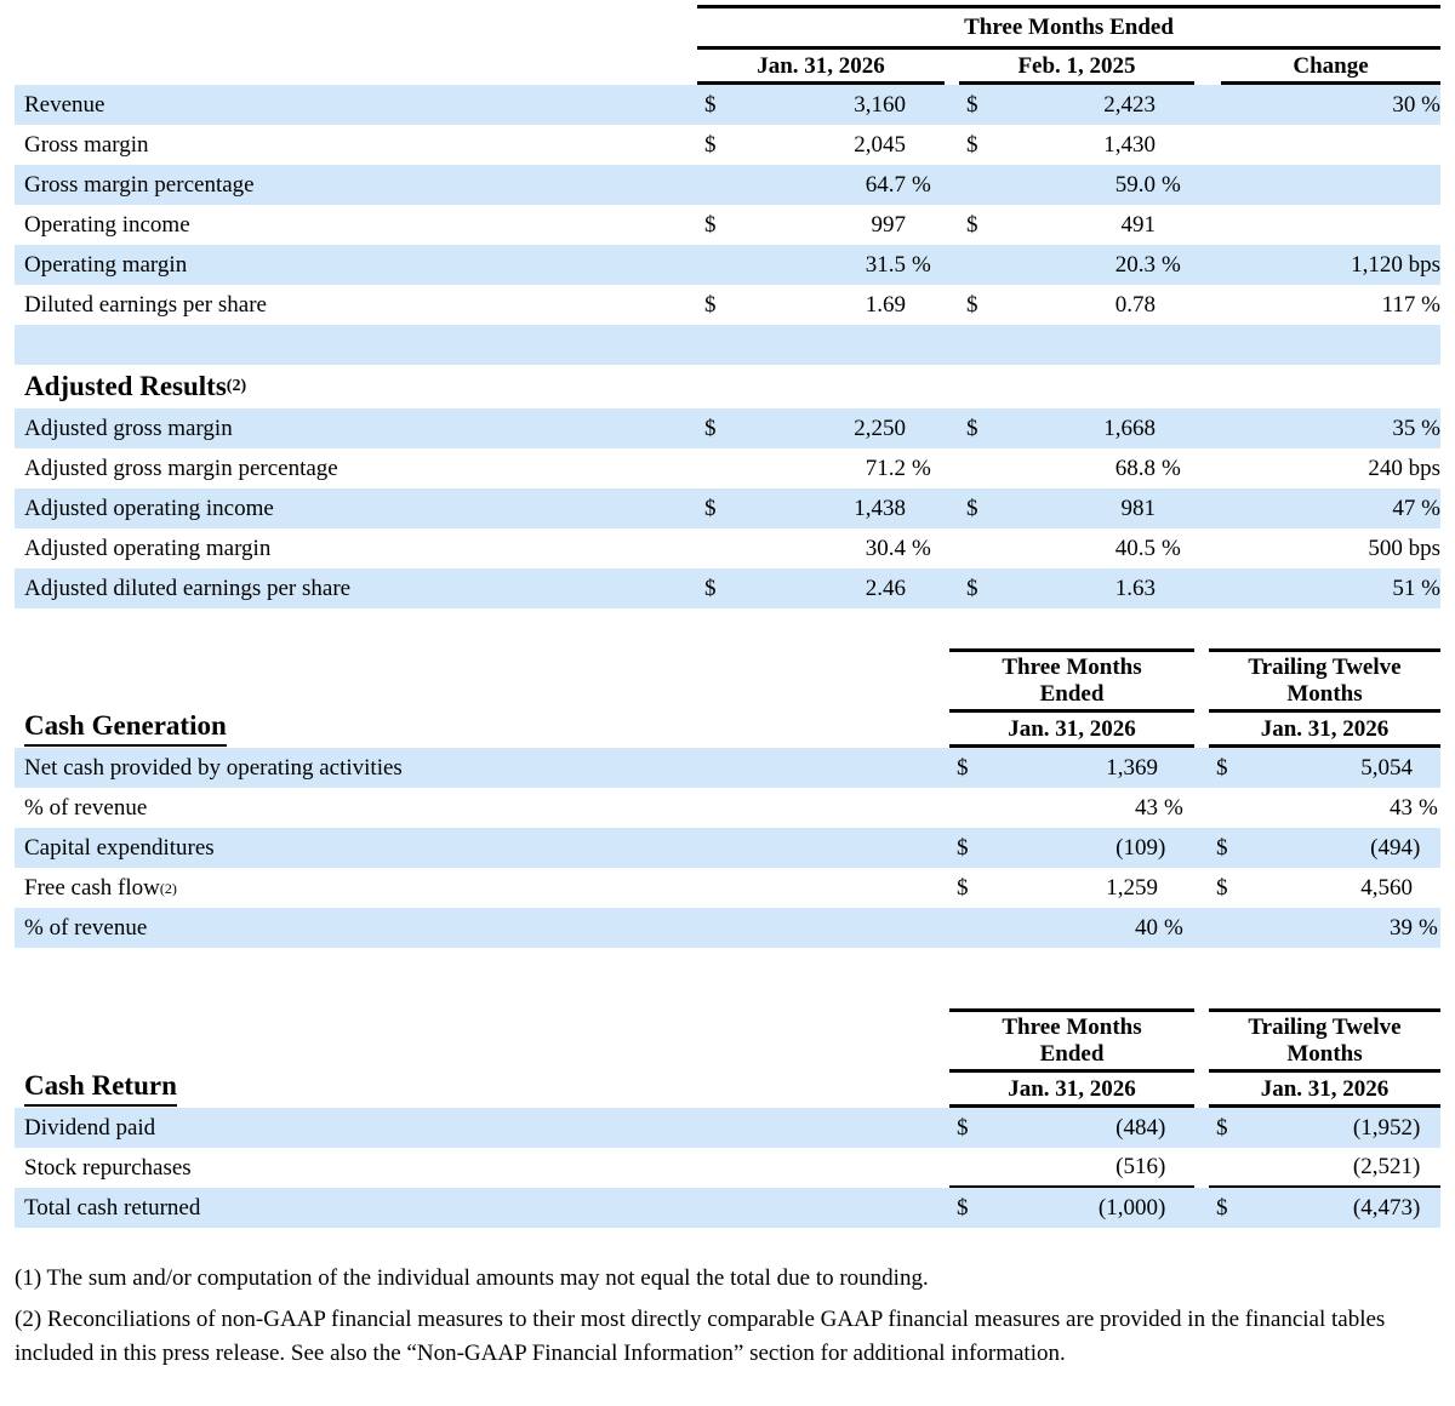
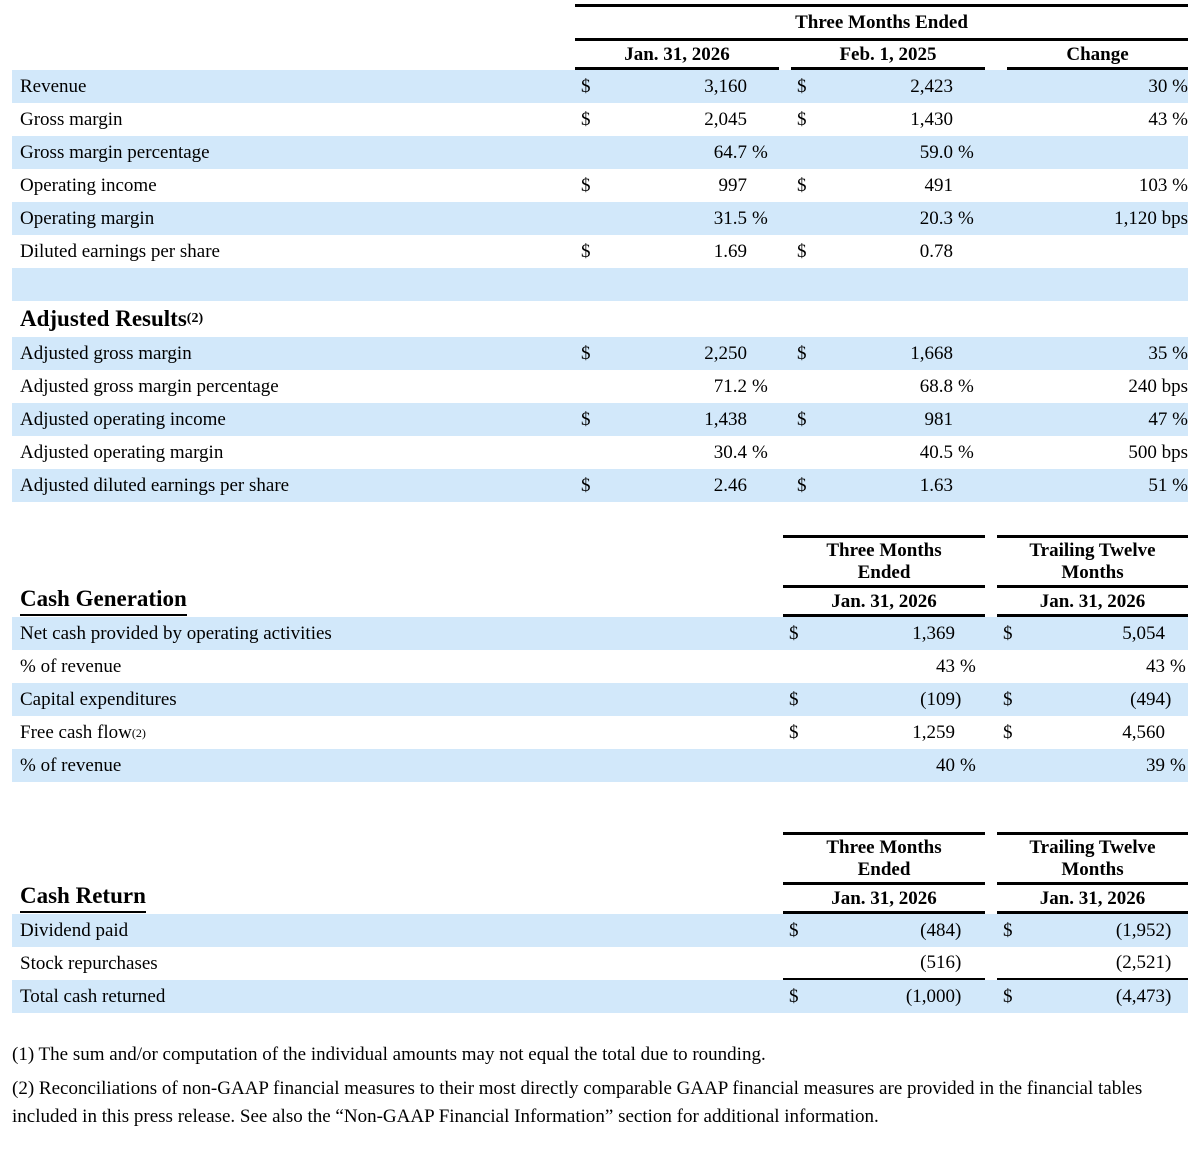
  Three Months Ended
  Jan. 31, 2026
  Feb. 1, 2025
  Change
  Revenue
  $
  3,160
  $
  2,423
  30 %
  Gross margin
  $
  2,045
  $
  1,430
+ 43 %
  Gross margin percentage
  64.7
  %
  59.0
  %
  Operating income
  $
  997
  $
  491
+ 103 %
  Operating margin
  31.5
  %
  20.3
  %
  1,120 bps
  Diluted earnings per share
  $
  1.69
  $
  0.78
- 117 %
  Adjusted Results
  (2)
  Adjusted gross margin
  $
  2,250
  $
  1,668
  35 %
  Adjusted gross margin percentage
  71.2
  %
  68.8
  %
  240 bps
  Adjusted operating income
  $
  1,438
  $
  981
  47 %
  Adjusted operating margin
  30.4
  %
  40.5
  %
  500 bps
  Adjusted diluted earnings per share
  $
  2.46
  $
  1.63
  51 %
  Cash Generation
  Three Months Ended
  Jan. 31, 2026
  Trailing Twelve Months
  Jan. 31, 2026
  Net cash provided by operating activities
  $
  1,369
  $
  5,054
  % of revenue
  43
  %
  43
  %
  Capital expenditures
  $
  (109
  )
  $
  (494
  )
  Free cash flow
  (2)
  $
  1,259
  $
  4,560
  % of revenue
  40
  %
  39
  %
  Cash Return
  Three Months Ended
  Jan. 31, 2026
  Trailing Twelve Months
  Jan. 31, 2026
  Dividend paid
  $
  (484
  )
  $
  (1,952
  )
  Stock repurchases
  (516
  )
  (2,521
  )
  Total cash returned
  $
  (1,000
  )
  $
  (4,473
  )
  (1) The sum and/or computation of the individual amounts may not equal the total due to rounding.
  (2) Reconciliations of non-GAAP financial measures to their most directly comparable GAAP financial measures are provided in the financial tables included in this press release. See also the “Non-GAAP Financial Information” section for additional information.
